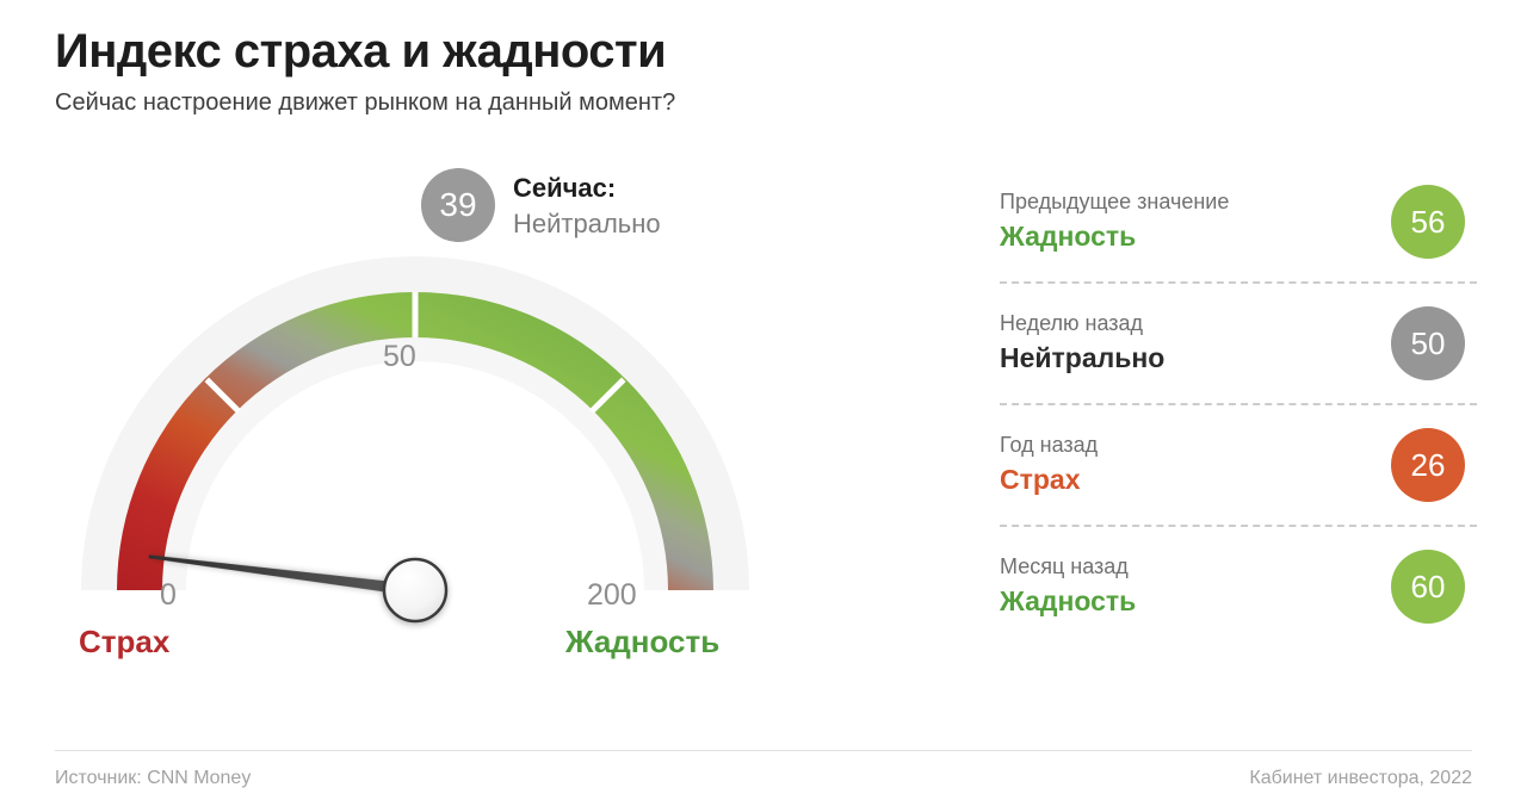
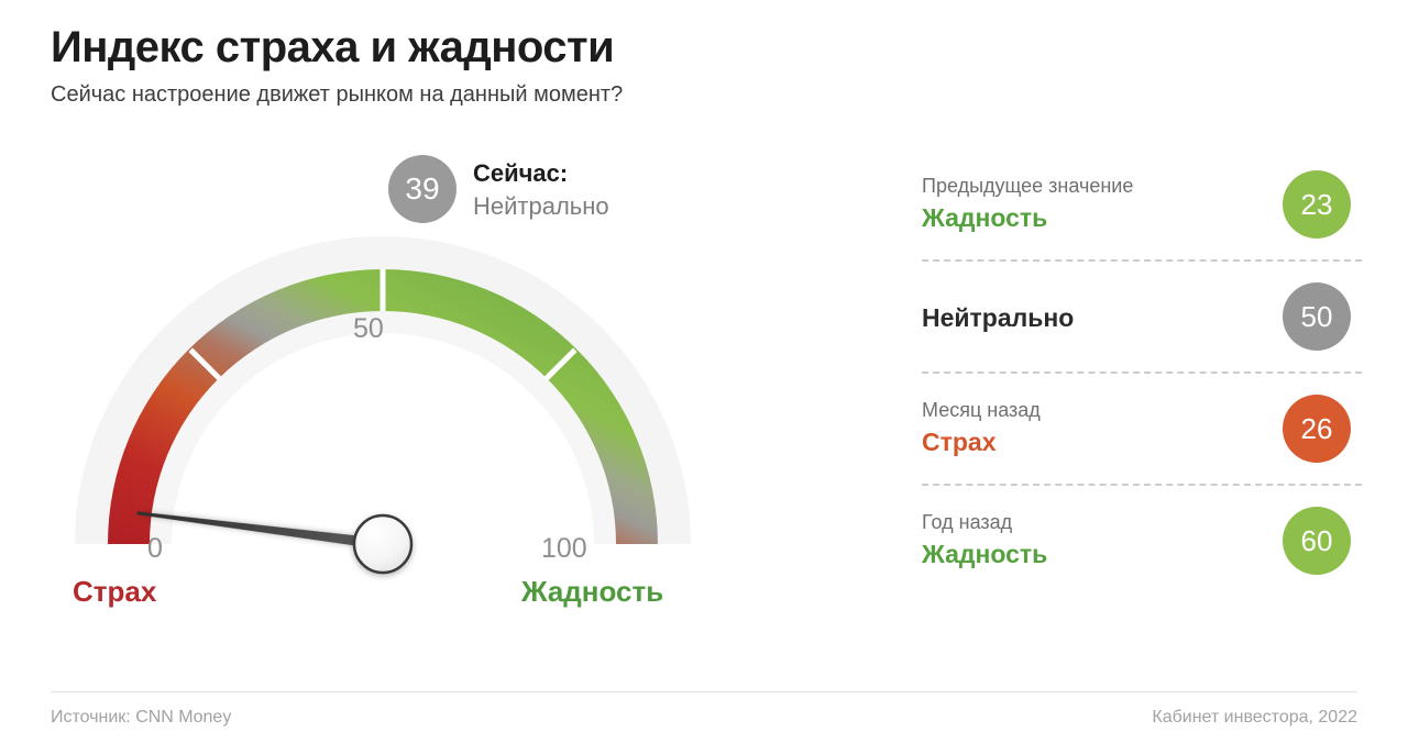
  Индекс страха и жадности
  Сейчас настроение движет рынком на данный момент?
  0
  50
- 200
+ 100
  Страх
  Жадность
  39
  Сейчас:
  Нейтрально
  Предыдущее значение
  Жадность
- 56
+ 23
- Неделю назад
  Нейтрально
  50
- Год назад
+ Месяц назад
  Страх
  26
- Месяц назад
+ Год назад
  Жадность
  60
  Источник: CNN Money
  Кабинет инвестора, 2022
